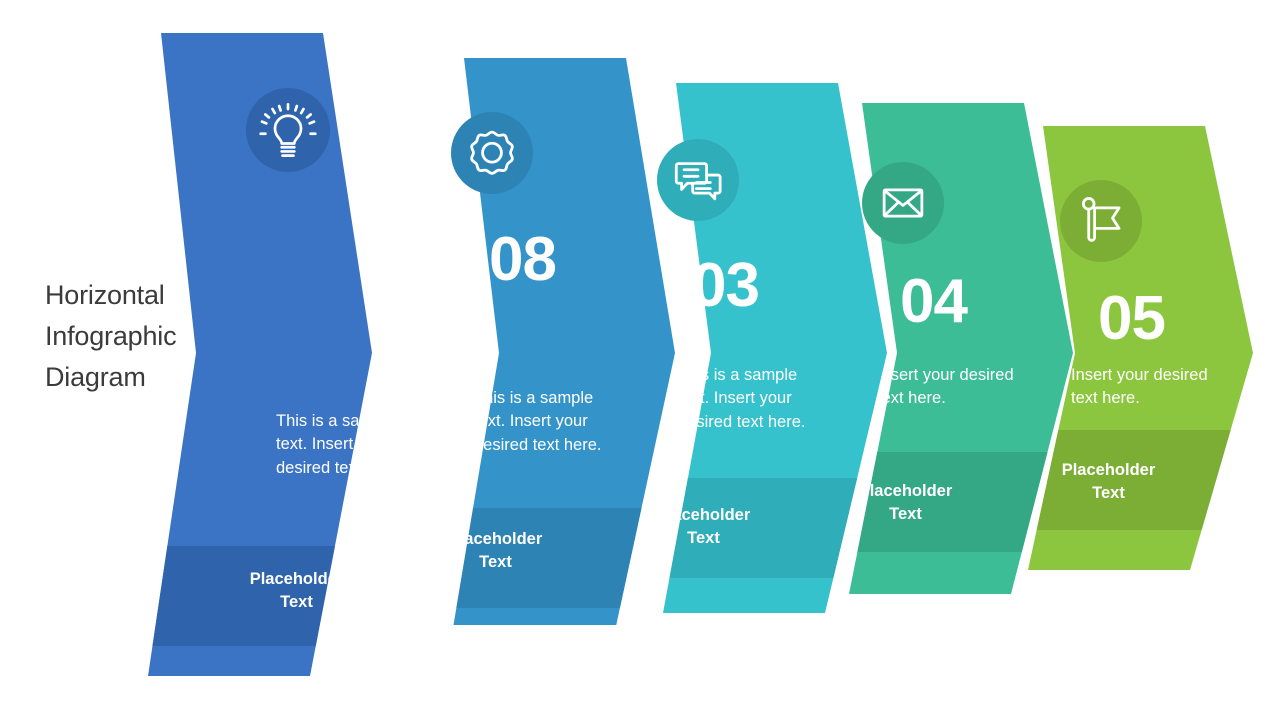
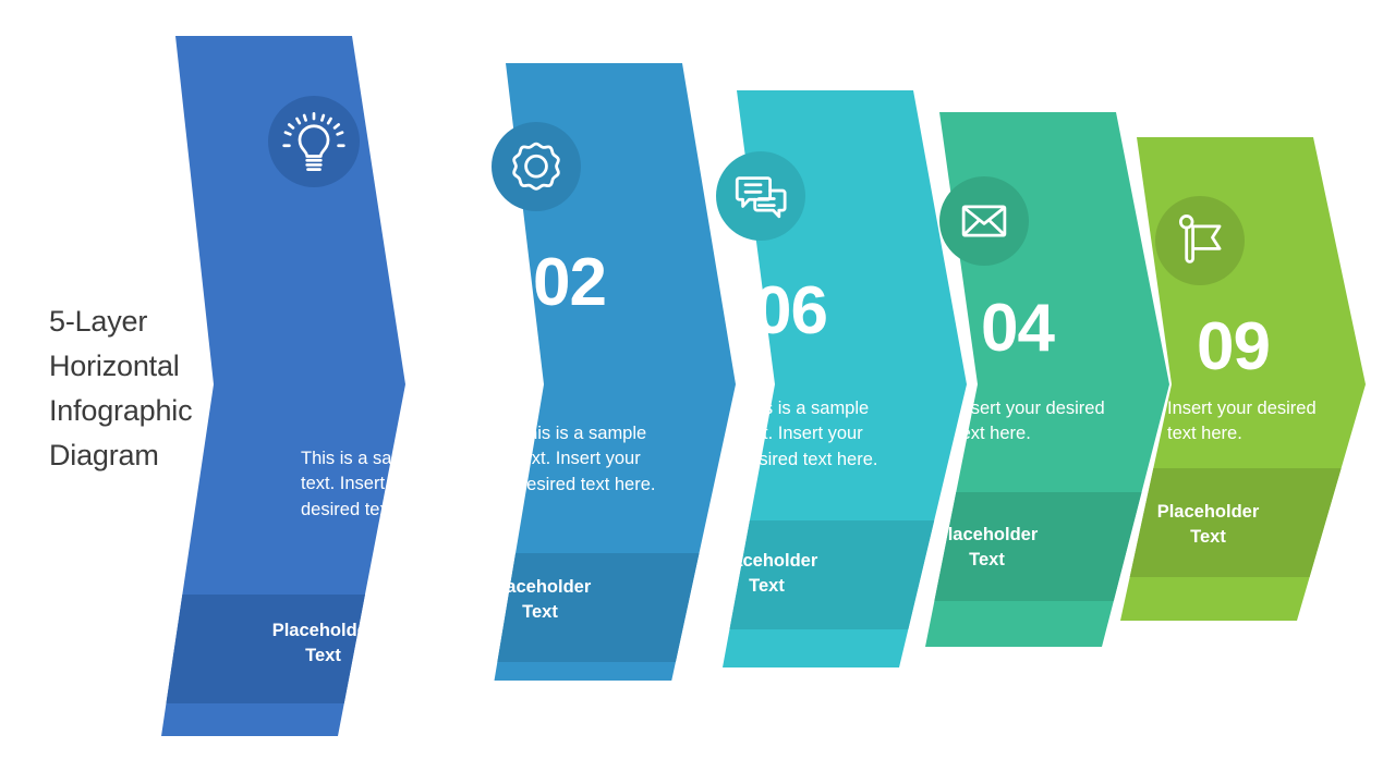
+ 5-Layer
  Horizontal
  Infographic
  Diagram
- 05
+ 09
  Insert your desired text here.
  Placeholder Text
  04
  nsert your desired text here.
  Placeholder Text
- 03
+ 06
  This is a sample text. Insert your desired text here.
  Placeholder Text
- 08
+ 02
  This is a sample text. Insert your desired text here.
  Placeholder Text
  This is a sample text. Insert your desired text here.
  Placeholder Text
